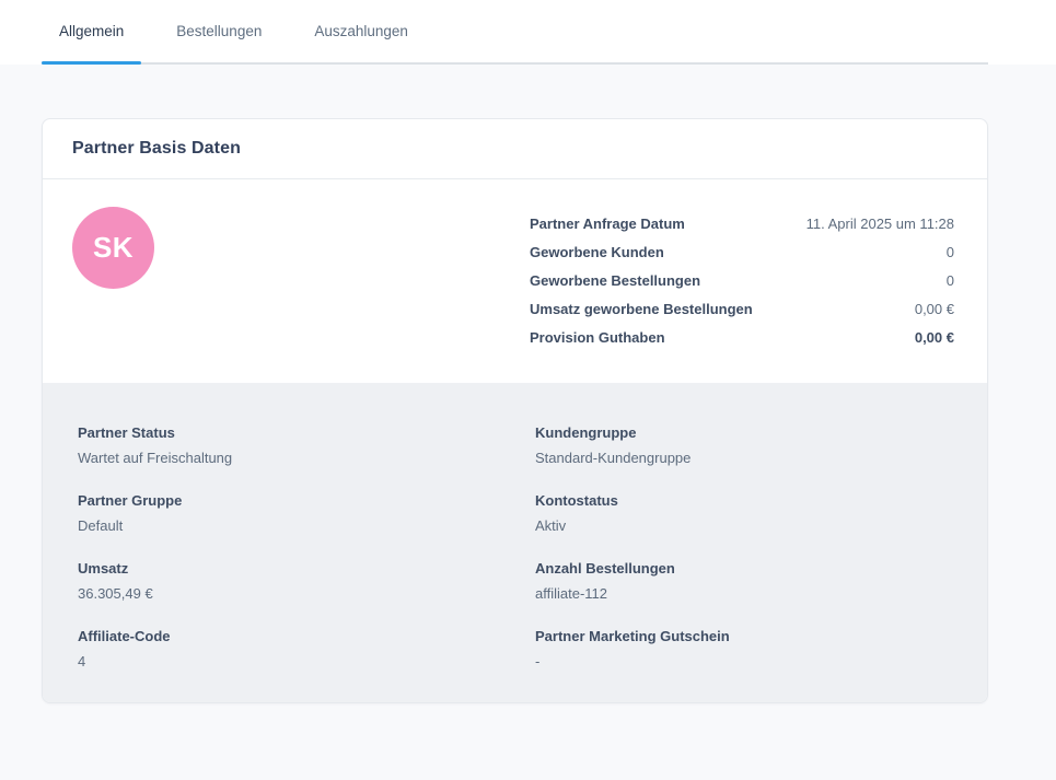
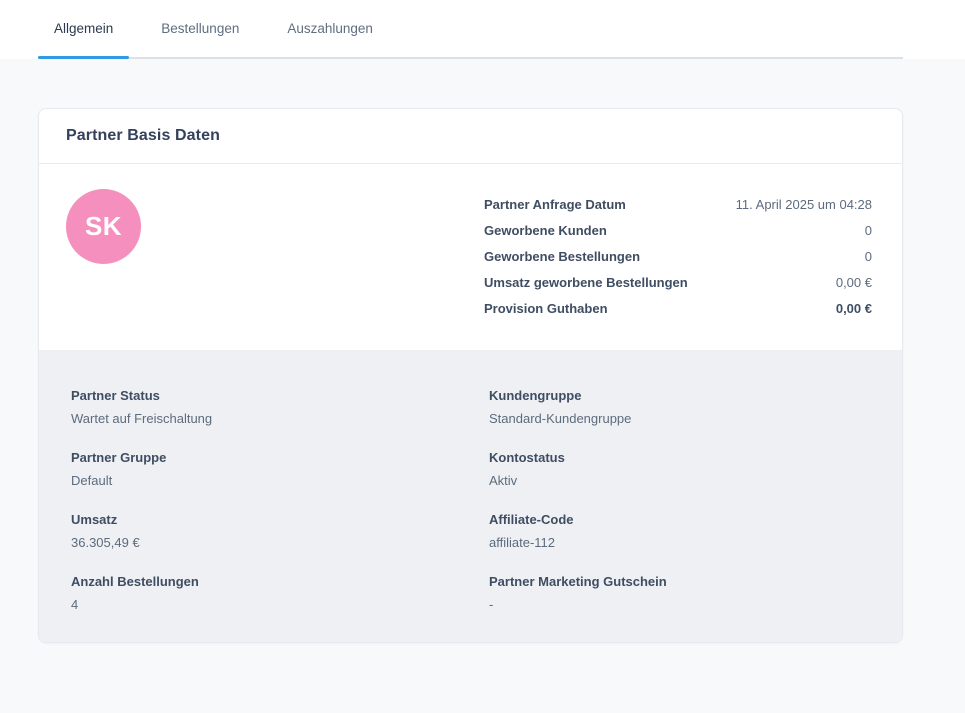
  Allgemein
  Bestellungen
  Auszahlungen
  Partner Basis Daten
  SK
  Partner Anfrage Datum
- 11. April 2025 um 11:28
+ 11. April 2025 um 04:28
  Geworbene Kunden
  0
  Geworbene Bestellungen
  0
  Umsatz geworbene Bestellungen
  0,00 €
  Provision Guthaben
  0,00 €
  Partner Status
  Wartet auf Freischaltung
  Kundengruppe
  Standard-Kundengruppe
  Partner Gruppe
  Default
  Kontostatus
  Aktiv
  Umsatz
  36.305,49 €
- Anzahl Bestellungen
+ Affiliate-Code
  affiliate-112
- Affiliate-Code
+ Anzahl Bestellungen
  4
  Partner Marketing Gutschein
  -
